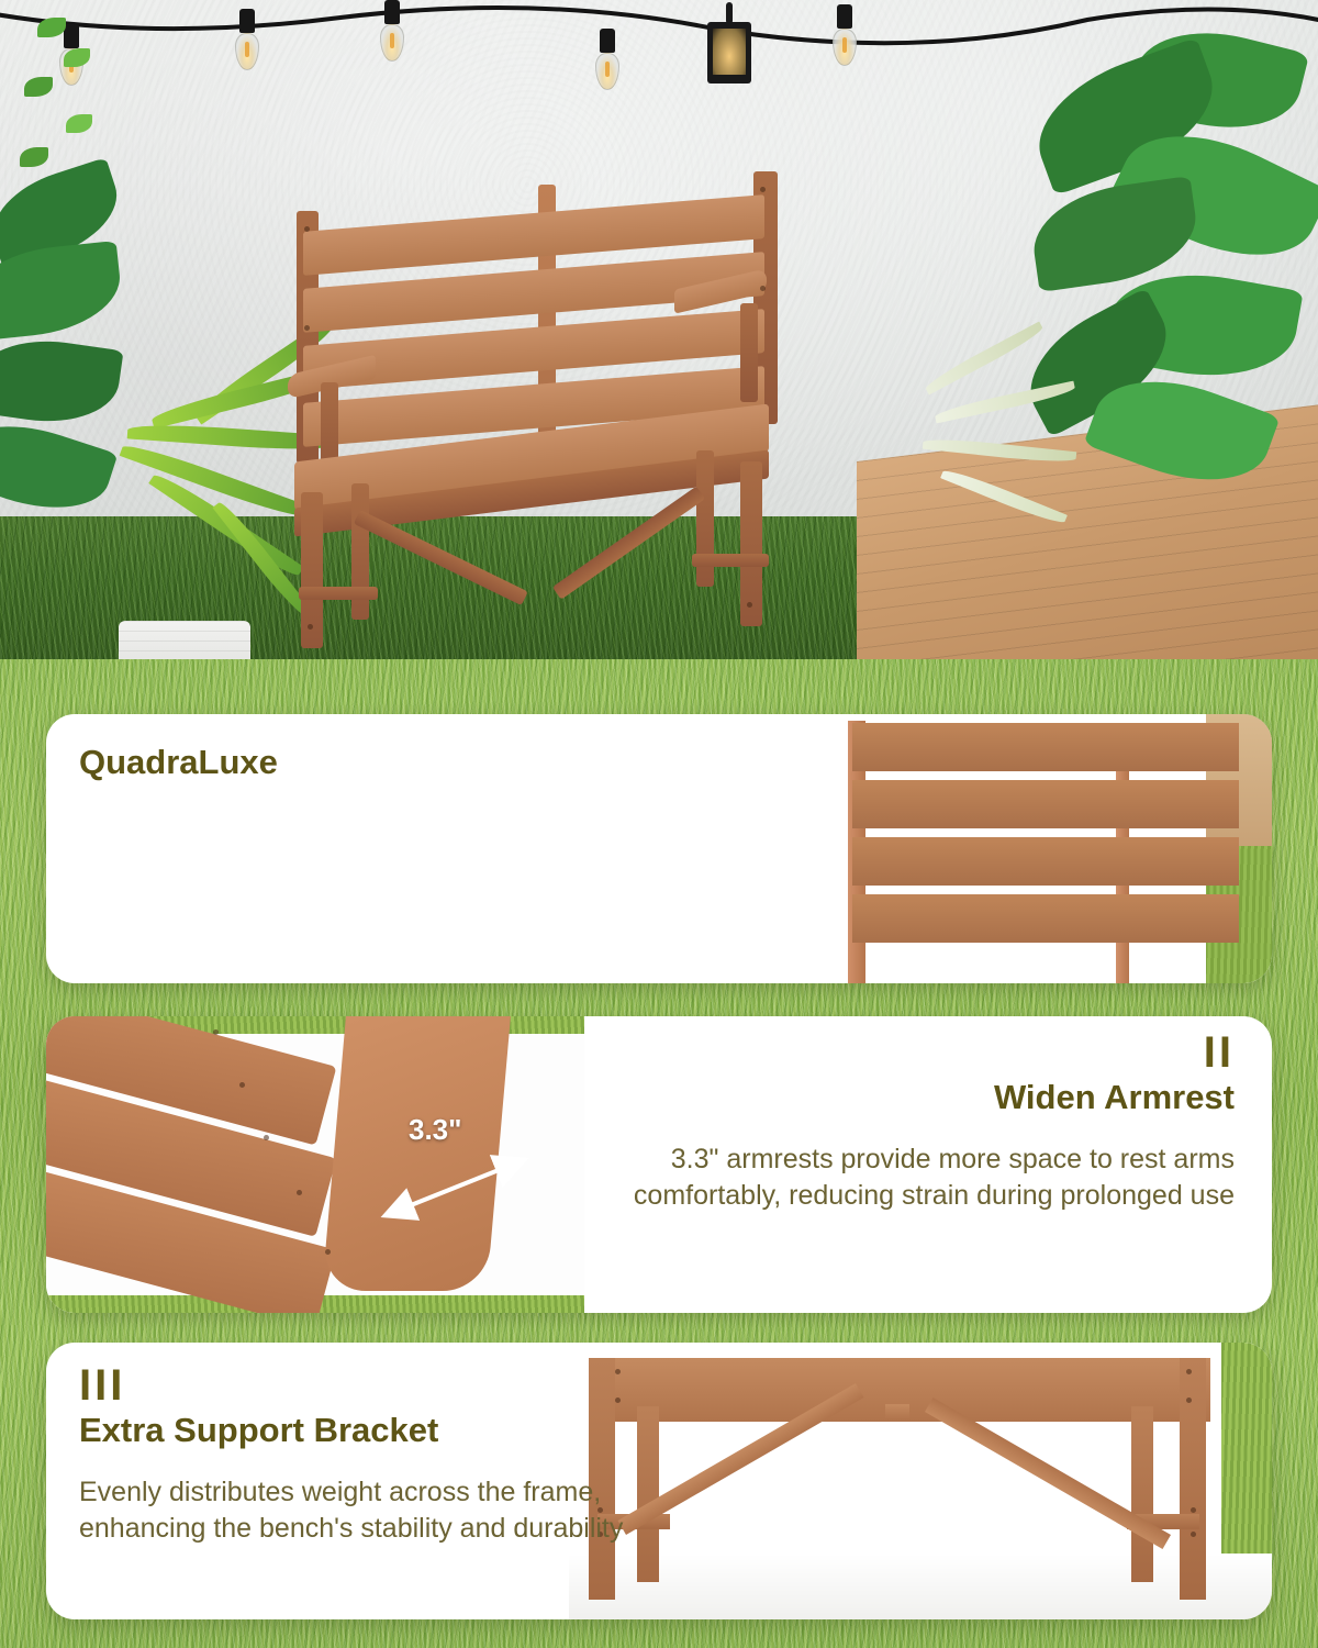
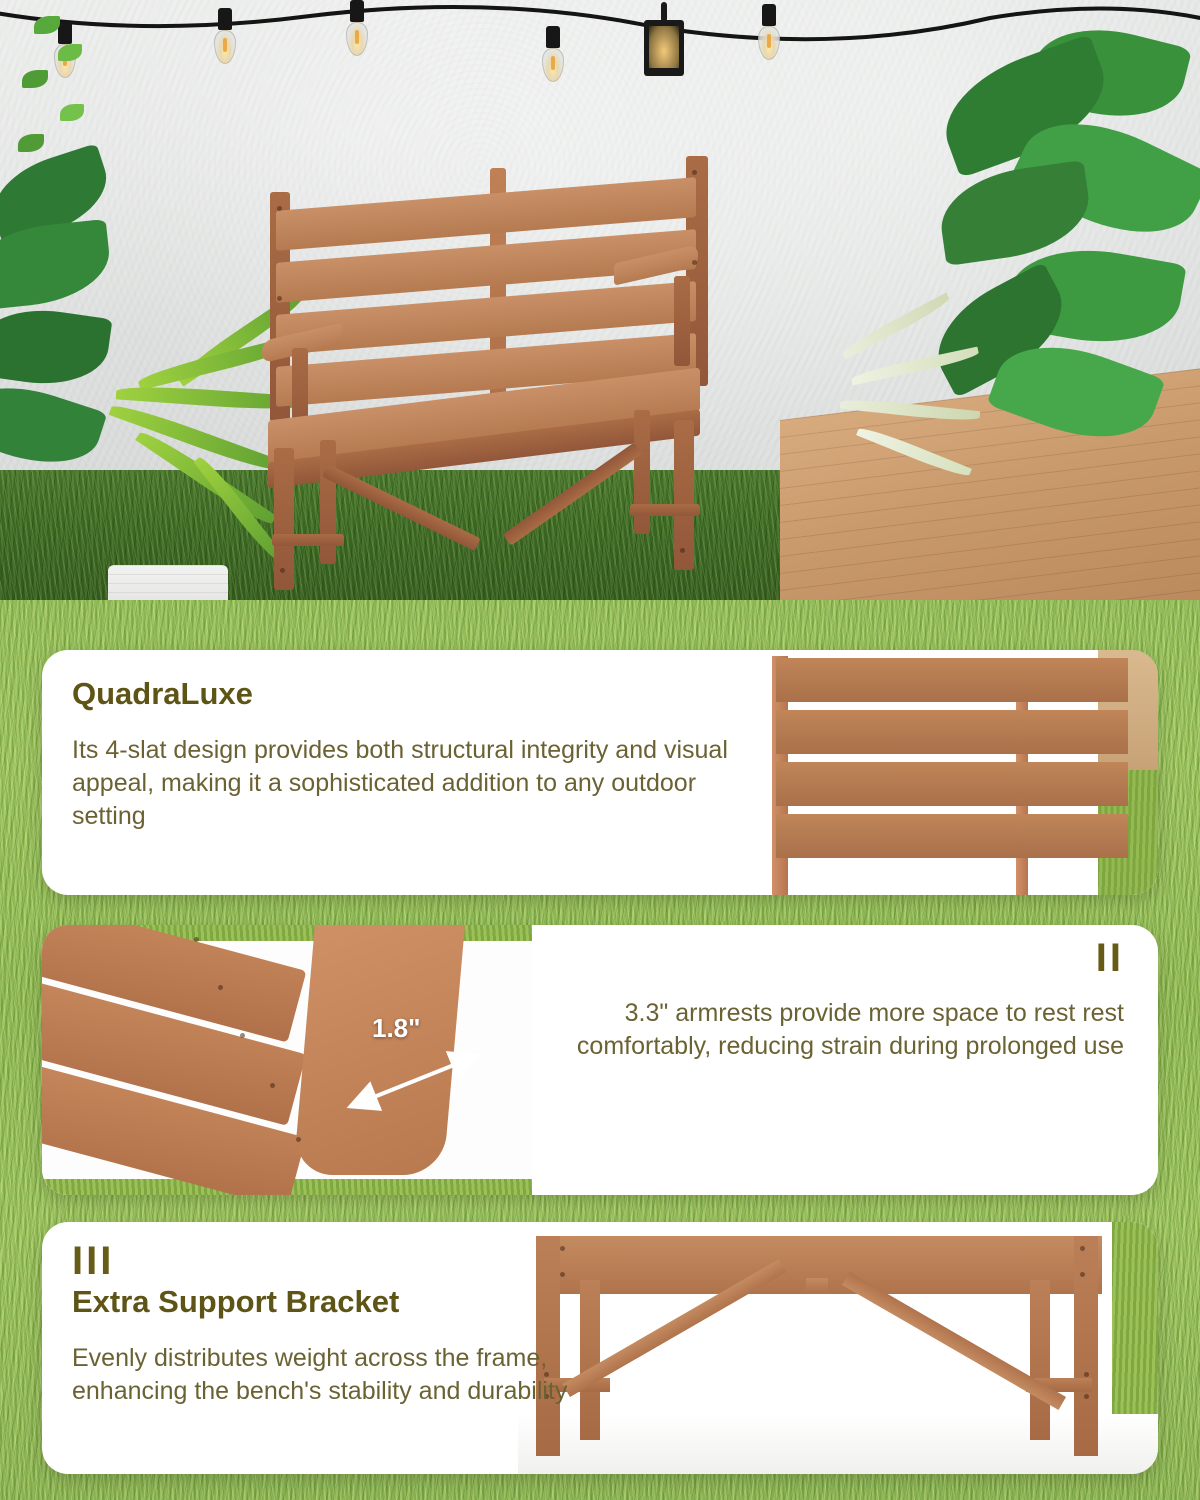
  QuadraLuxe
+ Its 4-slat design provides both structural integrity and visual appeal, making it a sophisticated addition to any outdoor setting
- 3.3"
+ 1.8"
  II
- Widen Armrest
- 3.3" armrests provide more space to rest arms comfortably, reducing strain during prolonged use
+ 3.3" armrests provide more space to rest rest comfortably, reducing strain during prolonged use
  III
  Extra Support Bracket
  Evenly distributes weight across the frame, enhancing the bench's stability and durability
